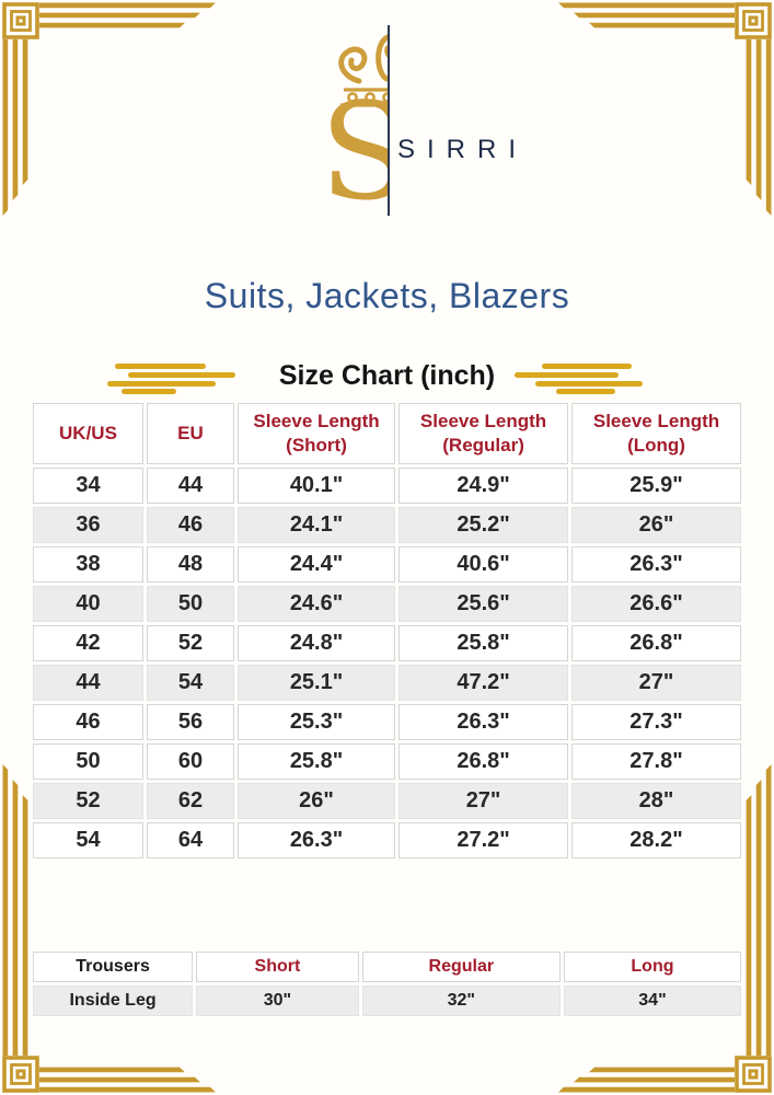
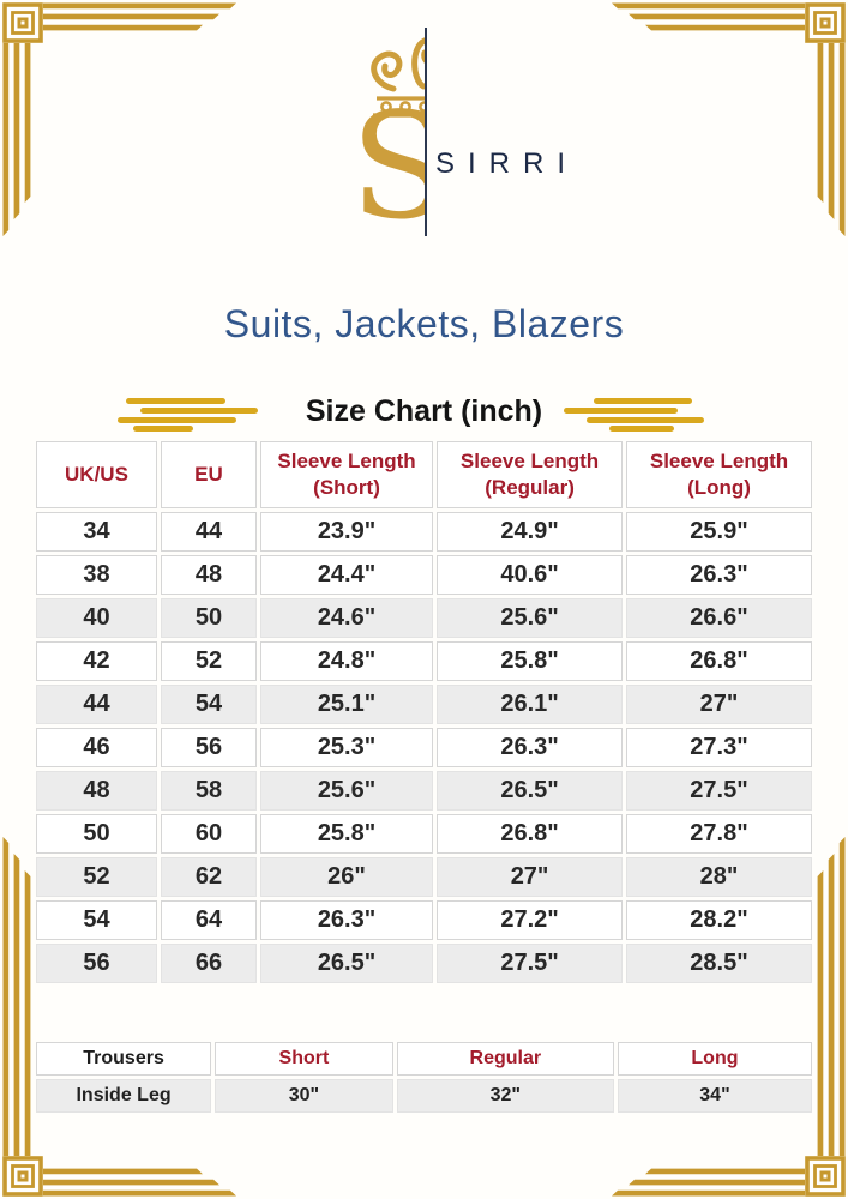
  S
  SIRRI
  Suits, Jackets, Blazers
  Size Chart (inch)
  UK/US	EU	Sleeve Length (Short)	Sleeve Length (Regular)	Sleeve Length (Long)
- 34	44	40.1"	24.9"	25.9"
+ 34	44	23.9"	24.9"	25.9"
- 36	46	24.1"	25.2"	26"
  38	48	24.4"	40.6"	26.3"
  40	50	24.6"	25.6"	26.6"
  42	52	24.8"	25.8"	26.8"
- 44	54	25.1"	47.2"	27"
+ 44	54	25.1"	26.1"	27"
  46	56	25.3"	26.3"	27.3"
+ 48	58	25.6"	26.5"	27.5"
  50	60	25.8"	26.8"	27.8"
  52	62	26"	27"	28"
  54	64	26.3"	27.2"	28.2"
+ 56	66	26.5"	27.5"	28.5"
  Trousers	Short	Regular	Long
  Inside Leg	30"	32"	34"
